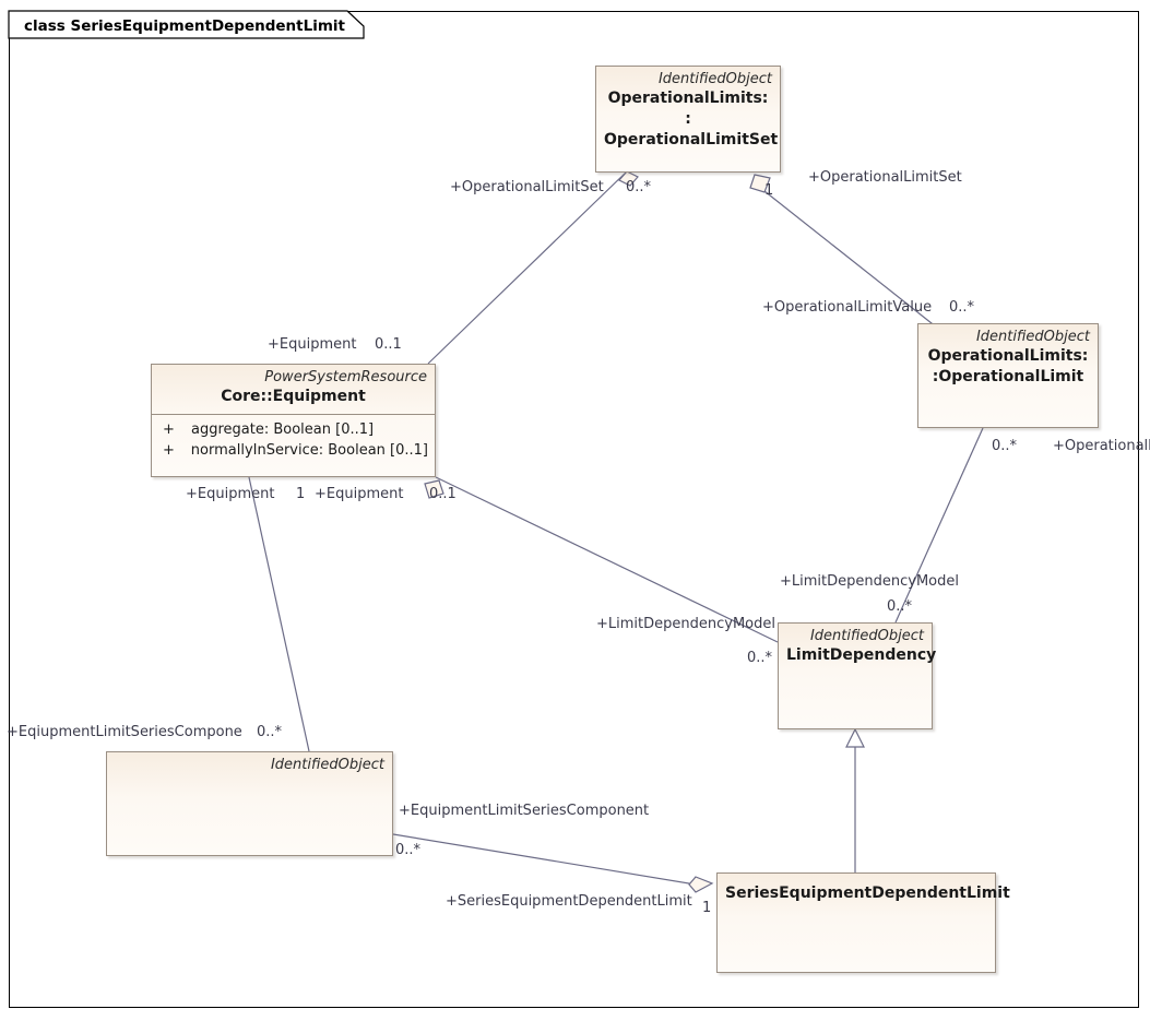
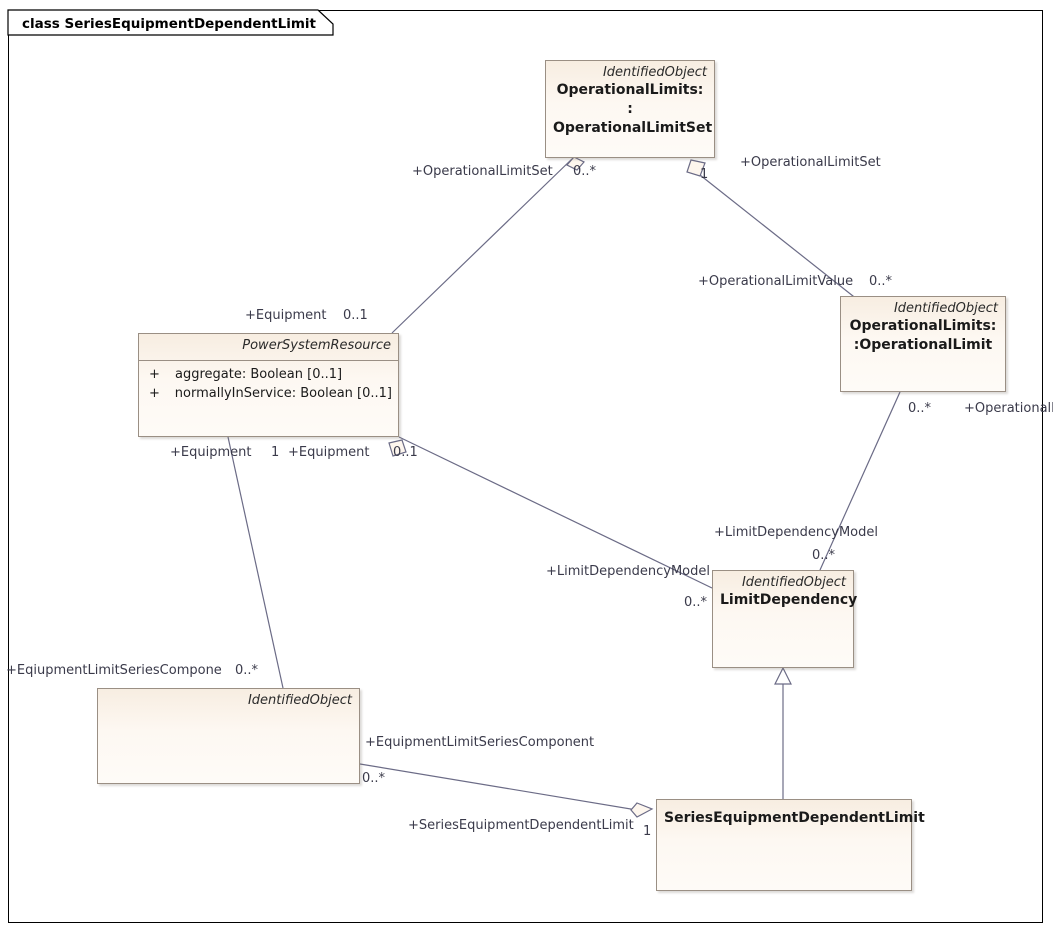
  class SeriesEquipmentDependentLimit
  IdentifiedObject
  OperationalLimits:
  :
  OperationalLimitSet
  PowerSystemResource
- Core::Equipment
  +
  aggregate: Boolean [0..1]
  +
  normallyInService: Boolean [0..1]
  IdentifiedObject
  OperationalLimits:
  :OperationalLimit
  IdentifiedObject
  LimitDependency
  IdentifiedObject
  SeriesEquipmentDependentLimit
  +OperationalLimitSet
  0..*
  +OperationalLimitSet
  1
  +Equipment
  0..1
  +OperationalLimitValue
  0..*
  +Operational
  0..*
  +Equipment
  1
  +Equipment
  0..1
  +LimitDependencyModel
  0..*
  +LimitDependencyModel
  0..*
  +EqiupmentLimitSeriesCompone
  0..*
  +EquipmentLimitSeriesComponent
  0..*
  +SeriesEquipmentDependentLimit
  1
